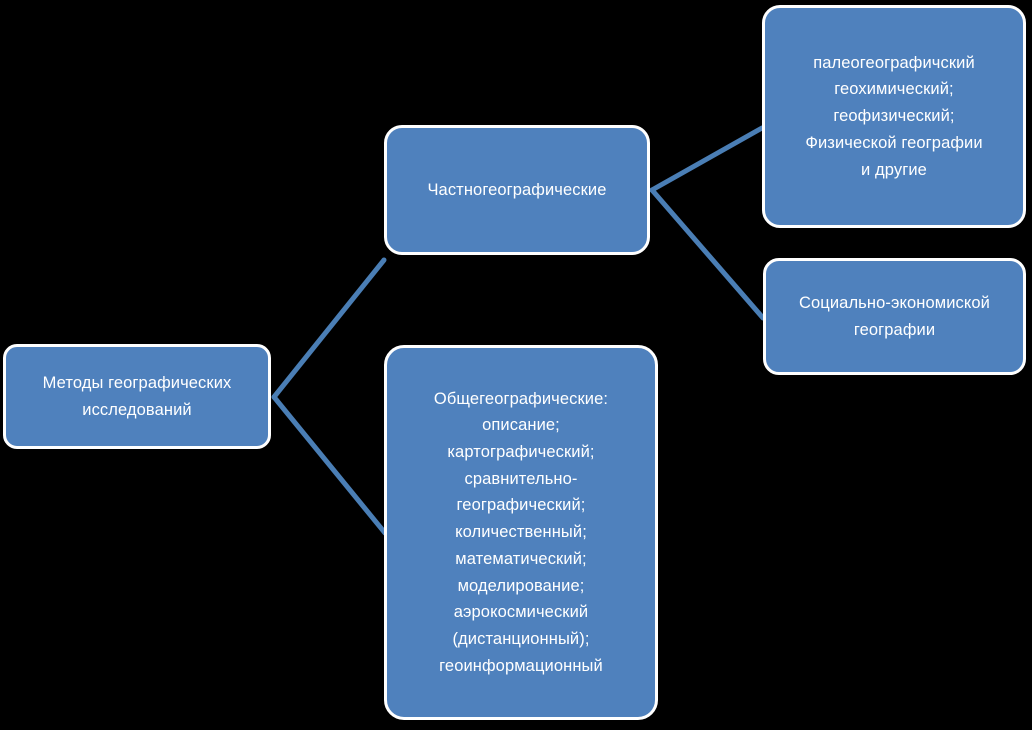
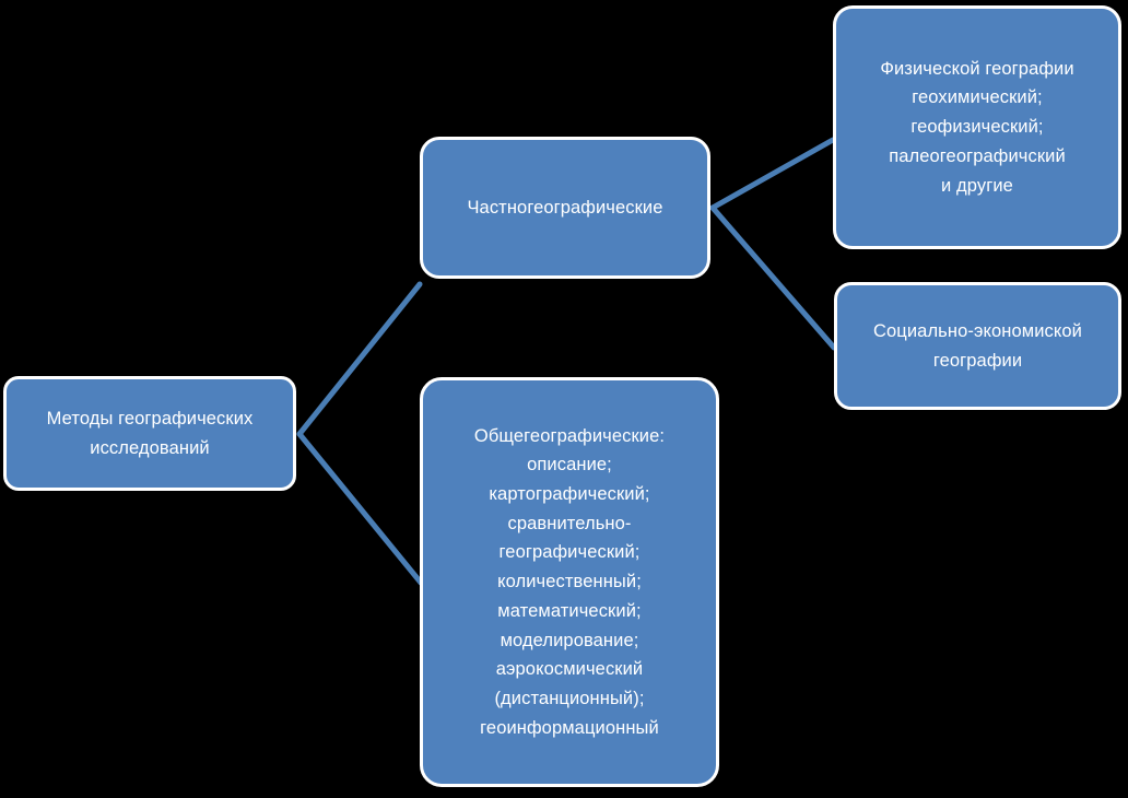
  Методы географических
  исследований
  Частногеографические
- палеогеографичский
+ Физической географии
  геохимический;
  геофизический;
- Физической географии
+ палеогеографичский
  и другие
  Социально-экономиской
  географии
  Общегеографические:
  описание;
  картографический;
  сравнительно-
  географический;
  количественный;
  математический;
  моделирование;
  аэрокосмический
  (дистанционный);
  геоинформационный
